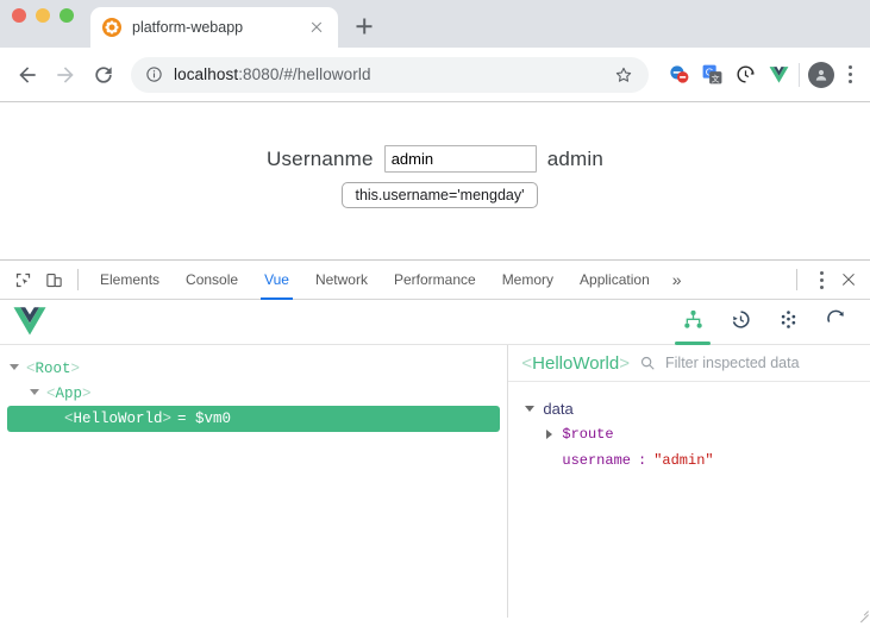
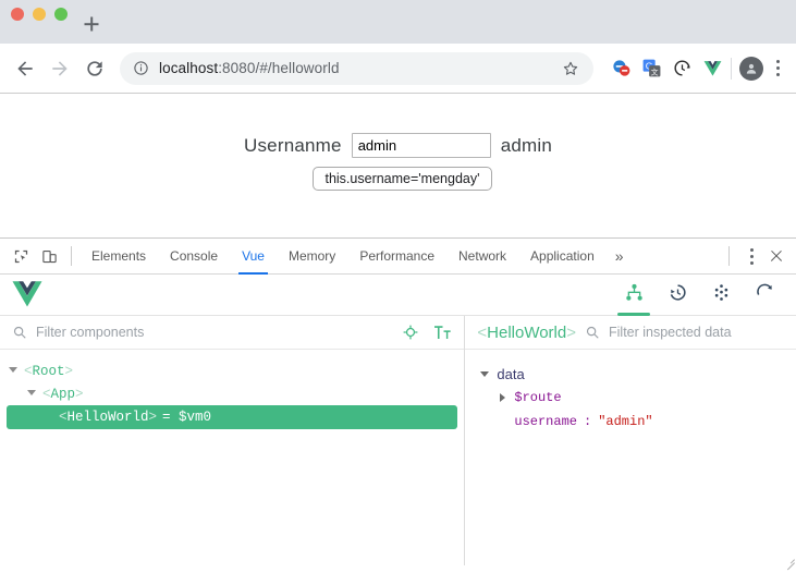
- platform-webapp
  localhost:8080/#/helloworld
  G
  文
  Usernanme
  admin
  admin
  this.username='mengday'
  Elements
  Console
  Vue
- Network
+ Memory
  Performance
- Memory
+ Network
  Application
  »
+ Filter components
  <Root>
  <App>
  <HelloWorld>
  = $vm0
  <HelloWorld>
  Filter inspected data
  data
  $route
  username
  :
  "admin"
